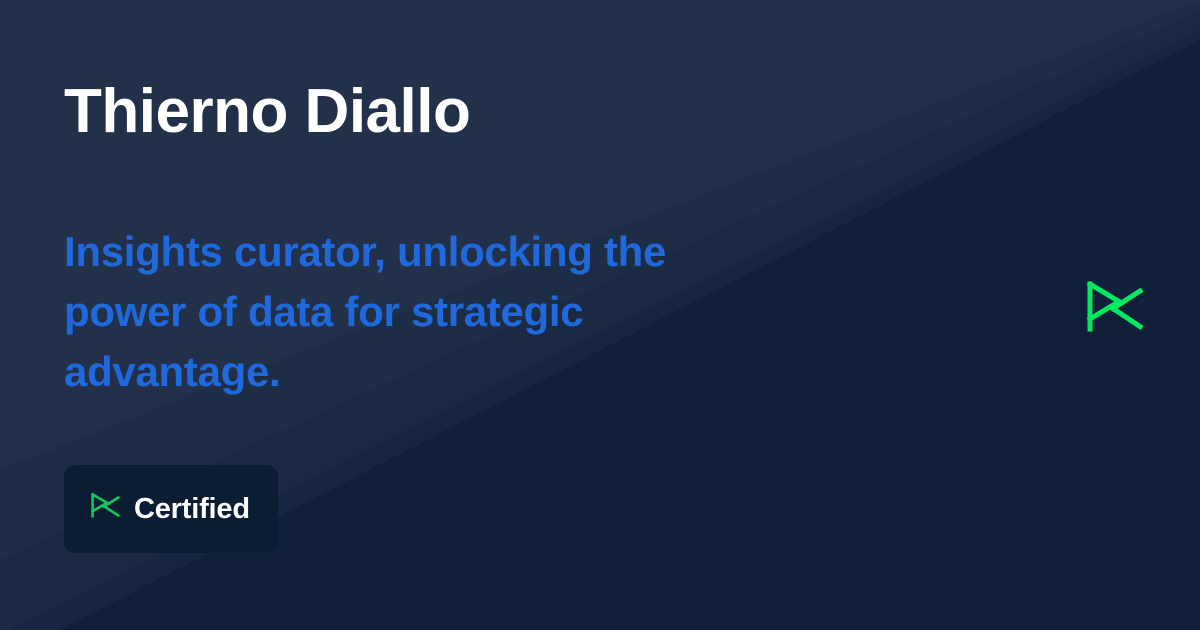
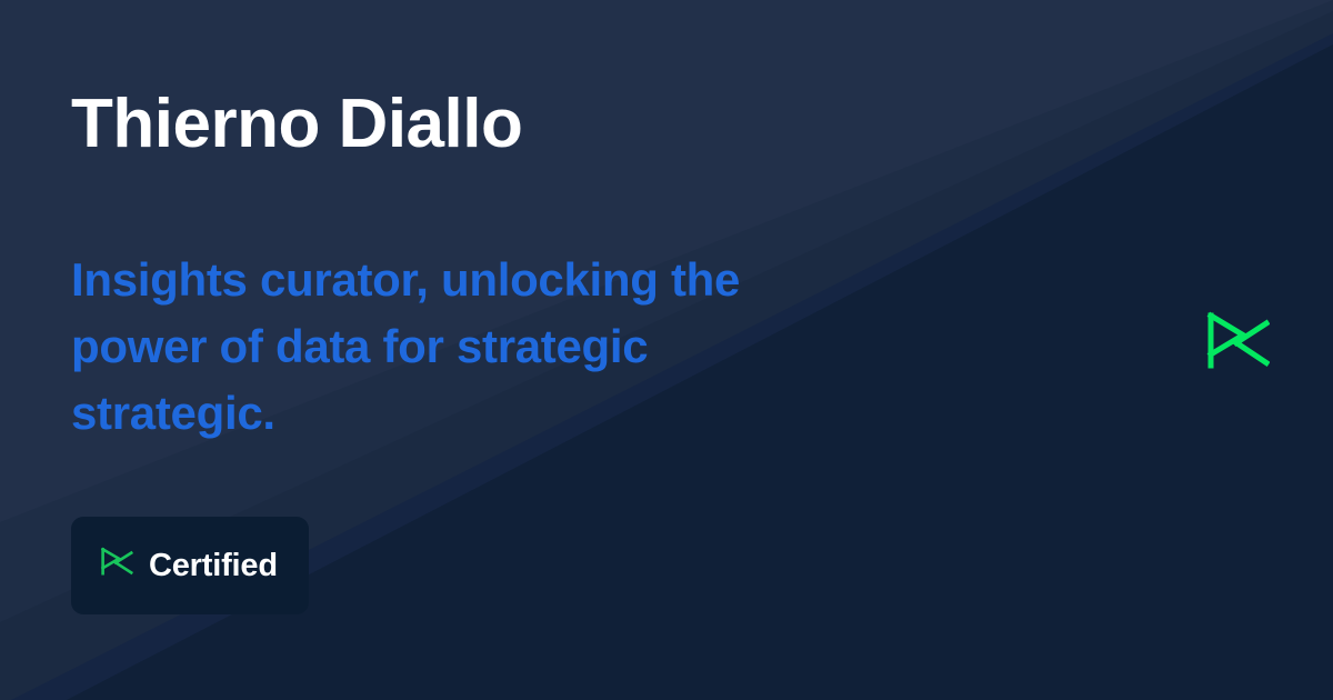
  Thierno Diallo
- Insights curator, unlocking the power of data for strategic advantage.
+ Insights curator, unlocking the power of data for strategic strategic.
  Certified
